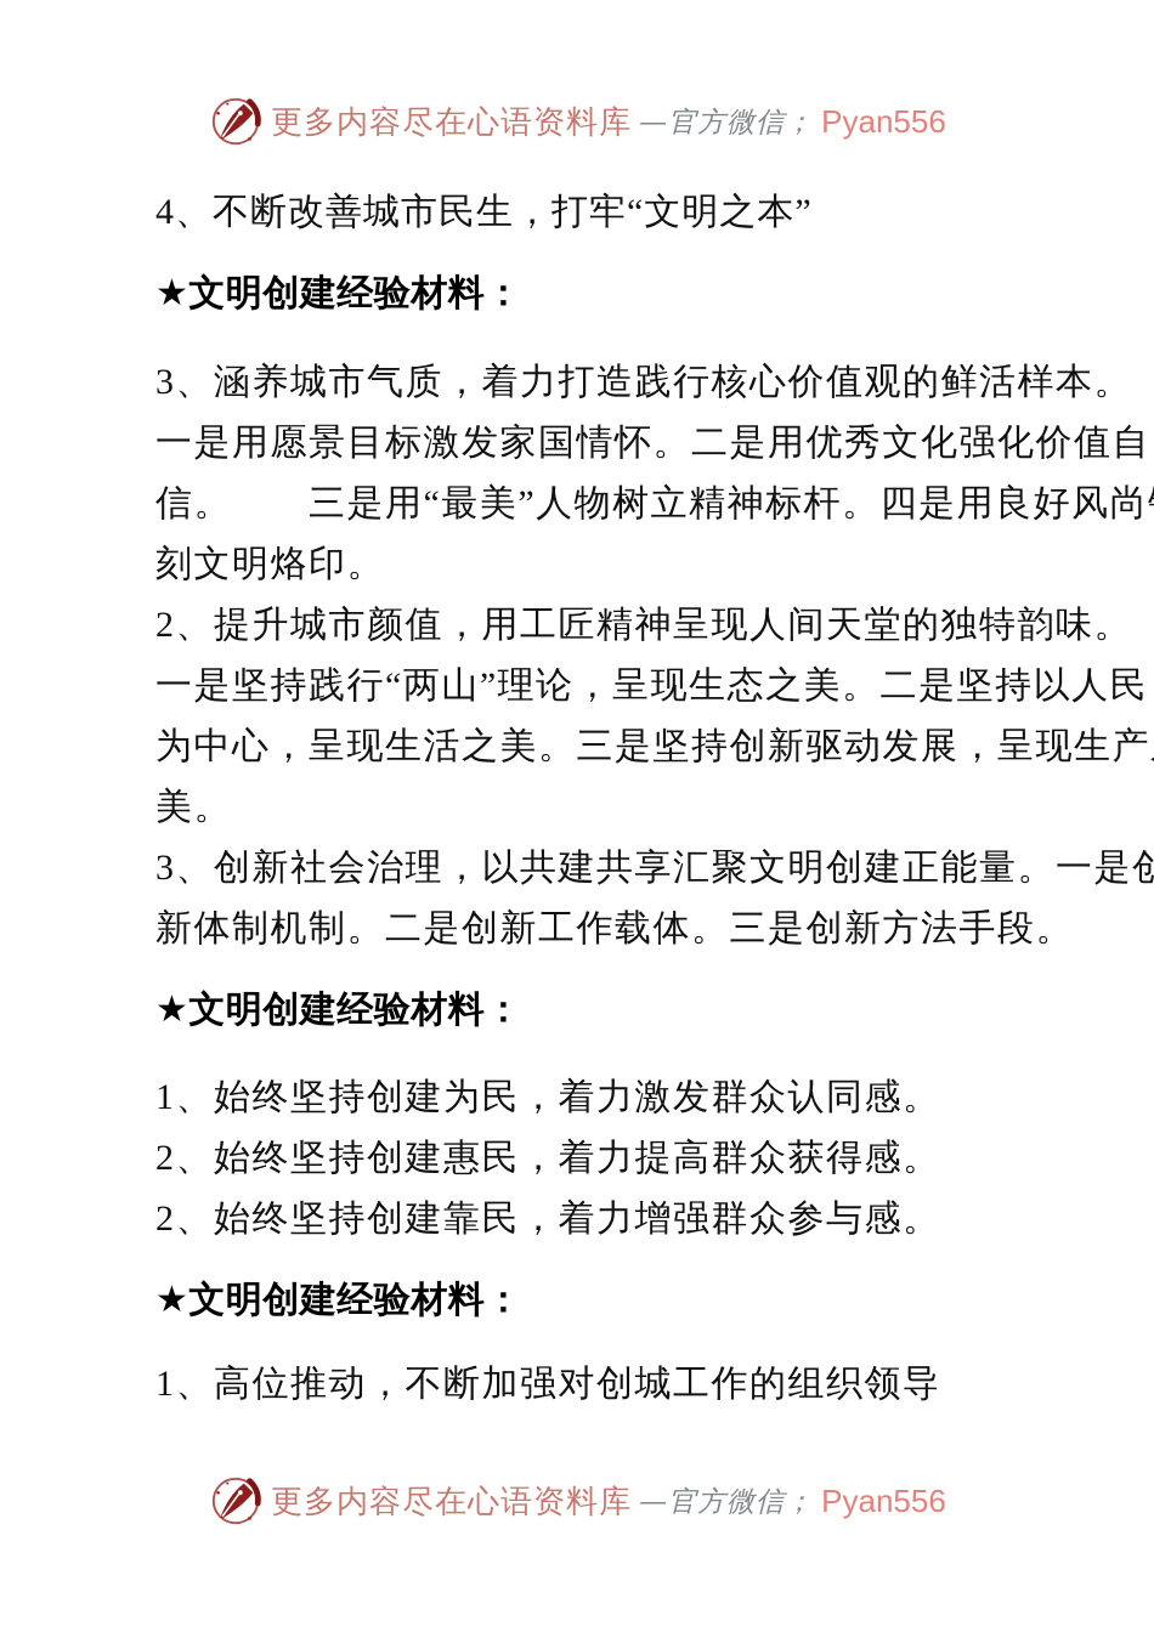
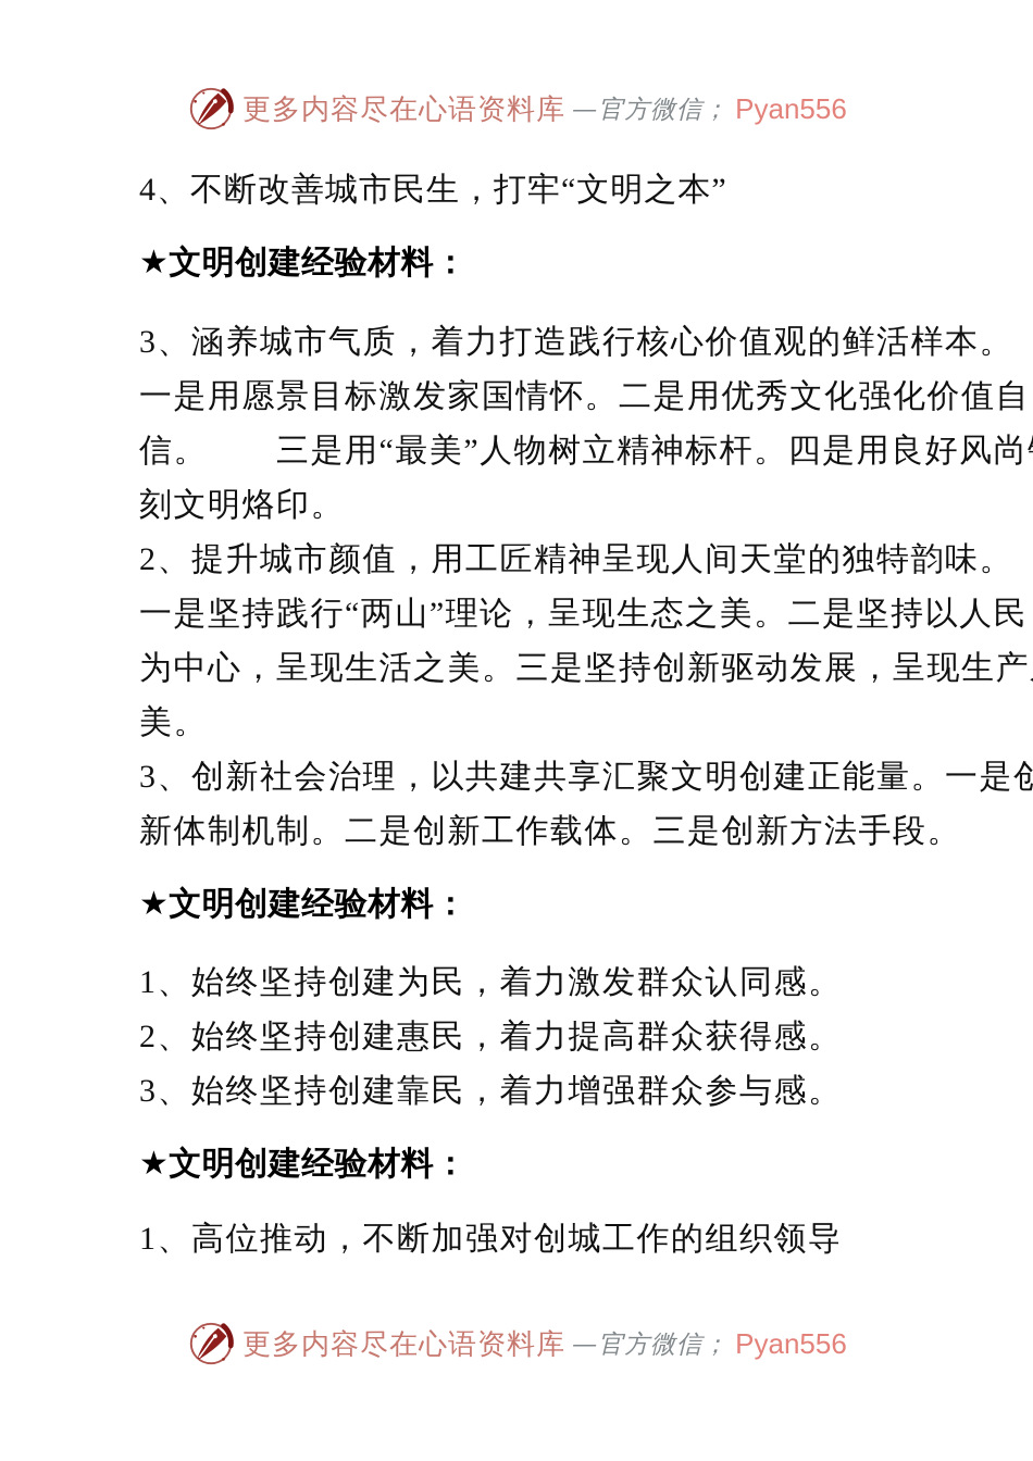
  更多内容尽在心语资料库
  —官方微信；
  Pyan556
  4、不断改善城市民生，打牢“文明之本”
  ★文明创建经验材料：
  3、涵养城市气质，着力打造践行核心价值观的鲜活样本。
  一是用愿景目标激发家国情怀。二是用优秀文化强化价值自
  信。 三是用“最美”人物树立精神标杆。四是用良好风尚
  刻文明烙印。
  2、提升城市颜值，用工匠精神呈现人间天堂的独特韵味。
  一是坚持践行“两山”理论，呈现生态之美。二是坚持以人民
  为中心，呈现生活之美。三是坚持创新驱动发展，呈现生产
  美。
  3、创新社会治理，以共建共享汇聚文明创建正能量。一是创
  新体制机制。二是创新工作载体。三是创新方法手段。
  ★文明创建经验材料：
  1、始终坚持创建为民，着力激发群众认同感。
  2、始终坚持创建惠民，着力提高群众获得感。
- 2、始终坚持创建靠民，着力增强群众参与感。
+ 3、始终坚持创建靠民，着力增强群众参与感。
  ★文明创建经验材料：
  1、高位推动，不断加强对创城工作的组织领导
  更多内容尽在心语资料库
  —官方微信；
  Pyan556
